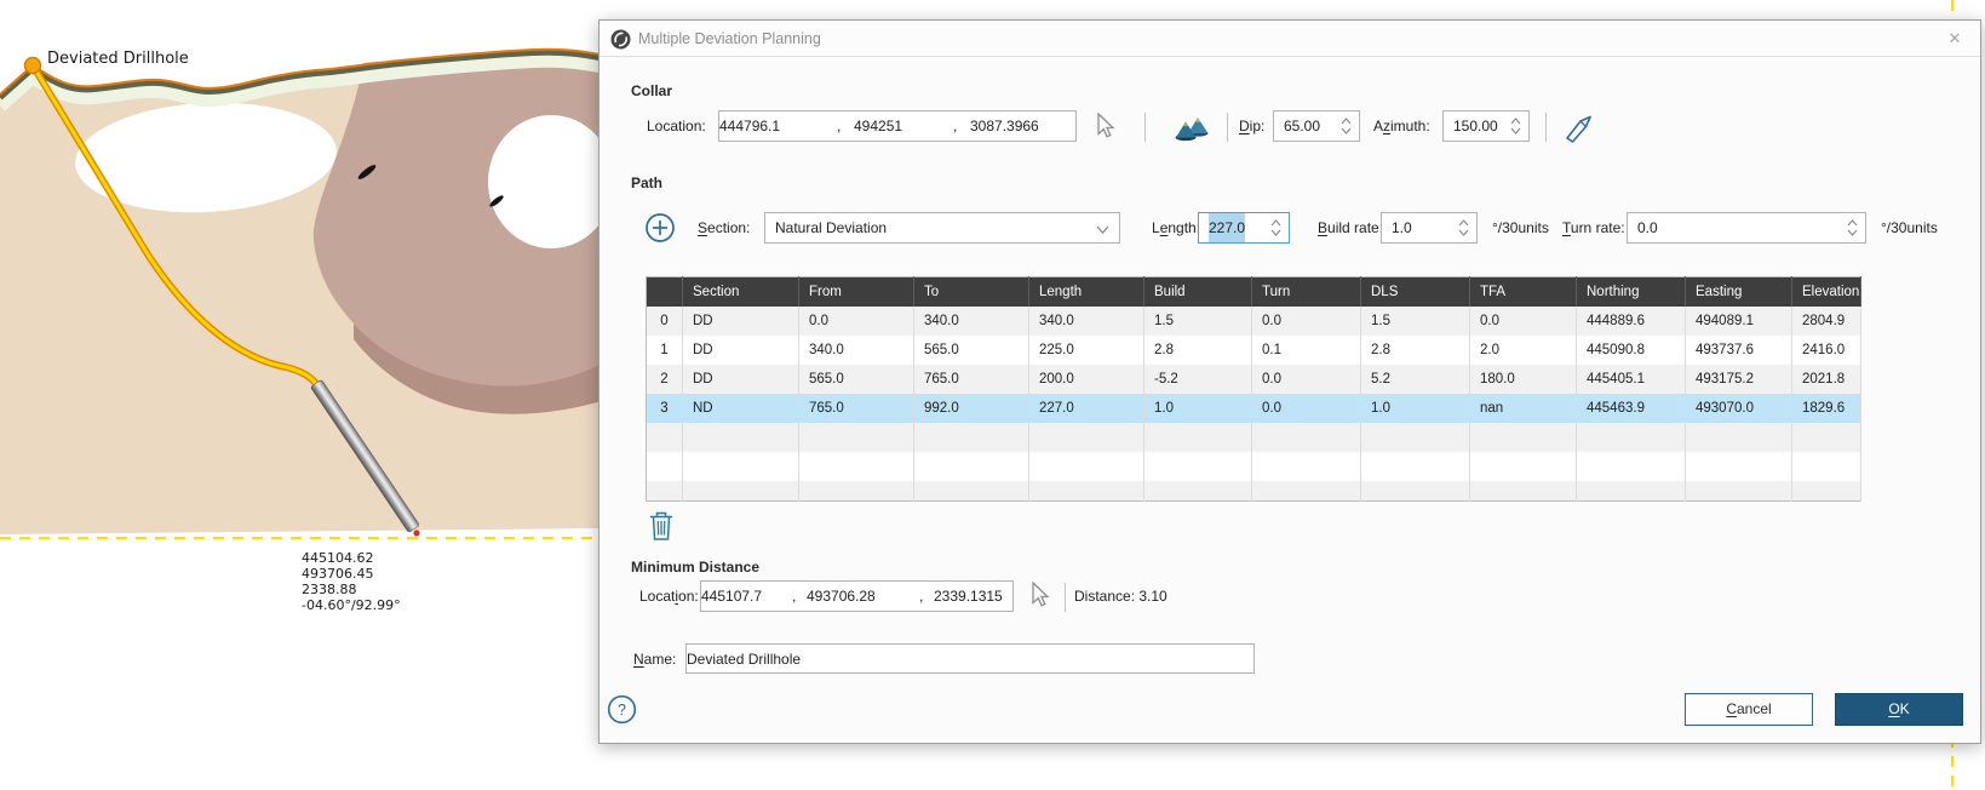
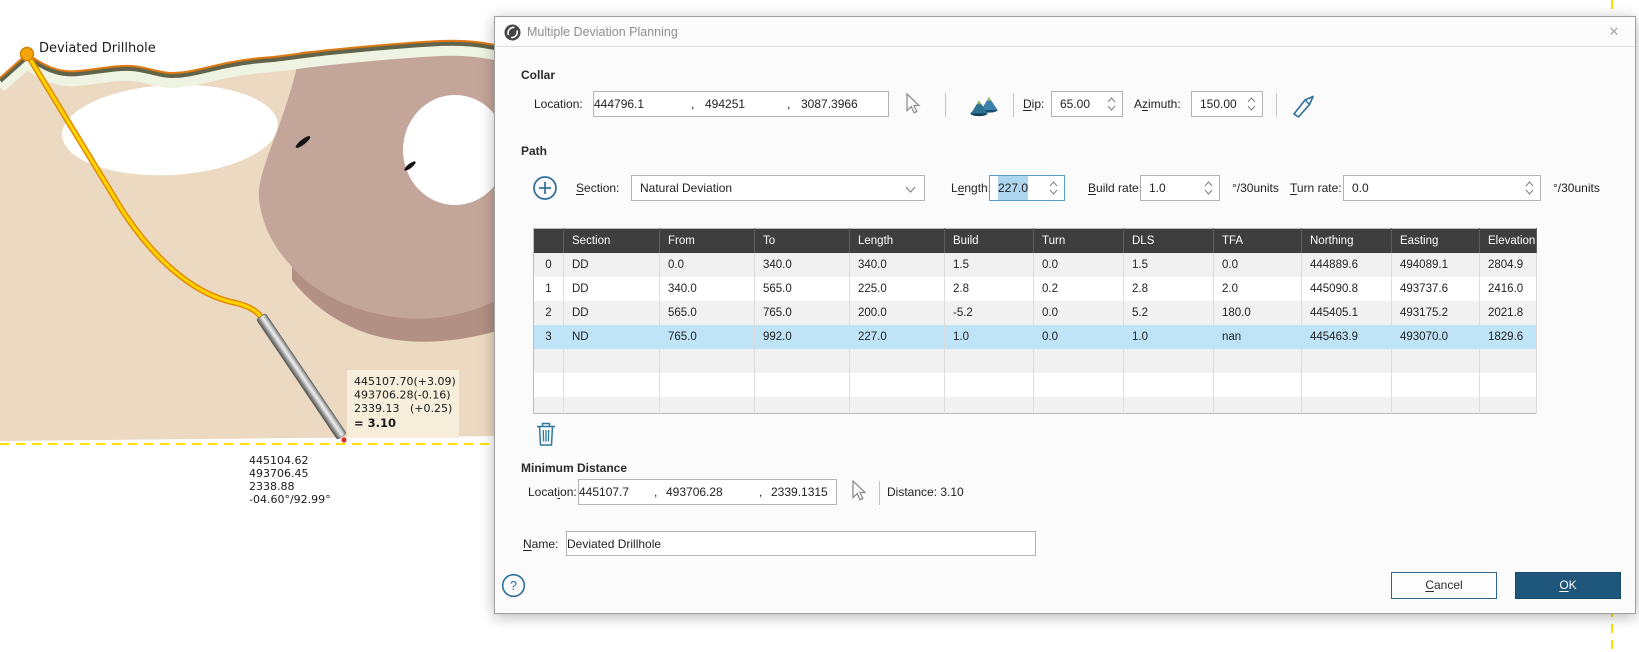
  Deviated Drillhole
+ 445107.70(+3.09)
+ 493706.28(-0.16)
+ 2339.13 (+0.25)
+ = 3.10
  445104.62
  493706.45
  2338.88
  -04.60°/92.99°
  Multiple Deviation Planning
  ✕
  Collar
  Location:
  444796.1
  ,
  494251
  ,
  3087.3966
  Dip:
  65.00
  Azimuth:
  150.00
  Path
  Section:
  Natural Deviation
  Length
  227.0
  Build rate
  1.0
  °/30units
  Turn rate:
  0.0
  °/30units
  	Section	From	To	Length	Build	Turn	DLS	TFA	Northing	Easting	Elevation
  0	DD	0.0	340.0	340.0	1.5	0.0	1.5	0.0	444889.6	494089.1	2804.9
- 1	DD	340.0	565.0	225.0	2.8	0.1	2.8	2.0	445090.8	493737.6	2416.0
+ 1	DD	340.0	565.0	225.0	2.8	0.2	2.8	2.0	445090.8	493737.6	2416.0
  2	DD	565.0	765.0	200.0	-5.2	0.0	5.2	180.0	445405.1	493175.2	2021.8
  3	ND	765.0	992.0	227.0	1.0	0.0	1.0	nan	445463.9	493070.0	1829.6
  Minimum Distance
  Location:
  445107.7
  ,
  493706.28
  ,
  2339.1315
  Distance: 3.10
  Name:
  Deviated Drillhole
  ?
  Cancel
  OK
